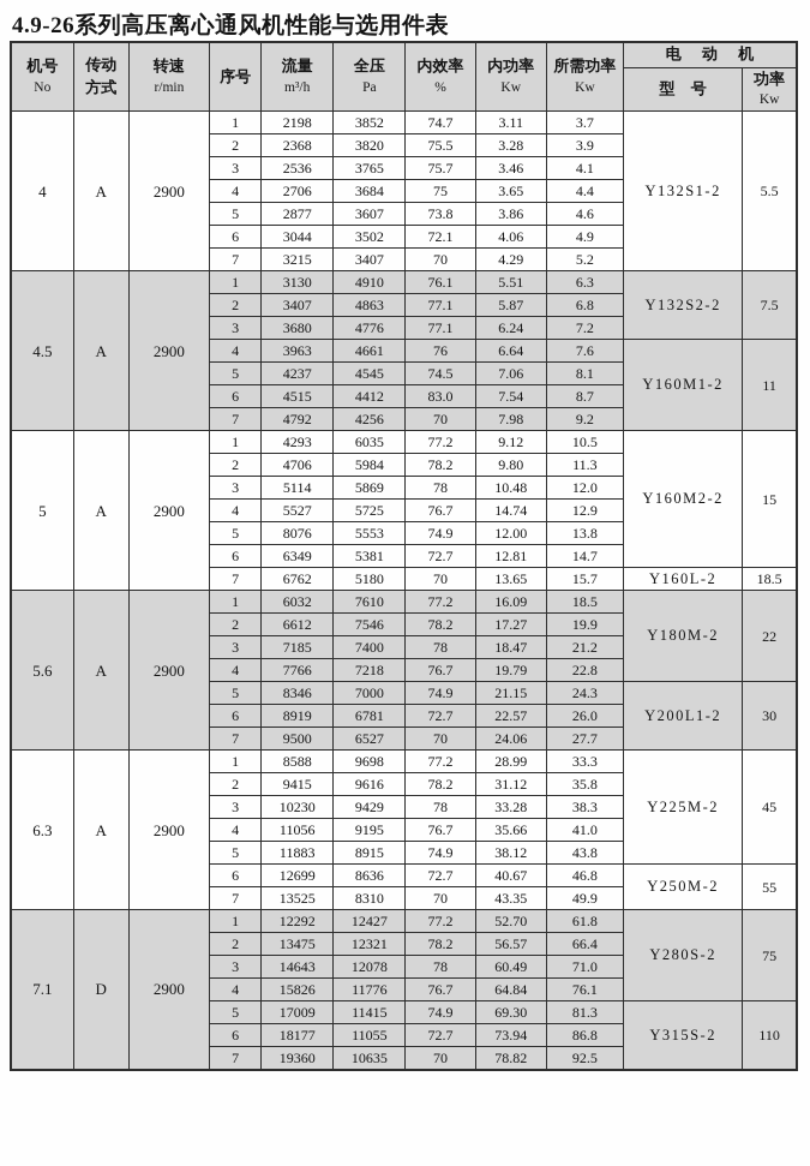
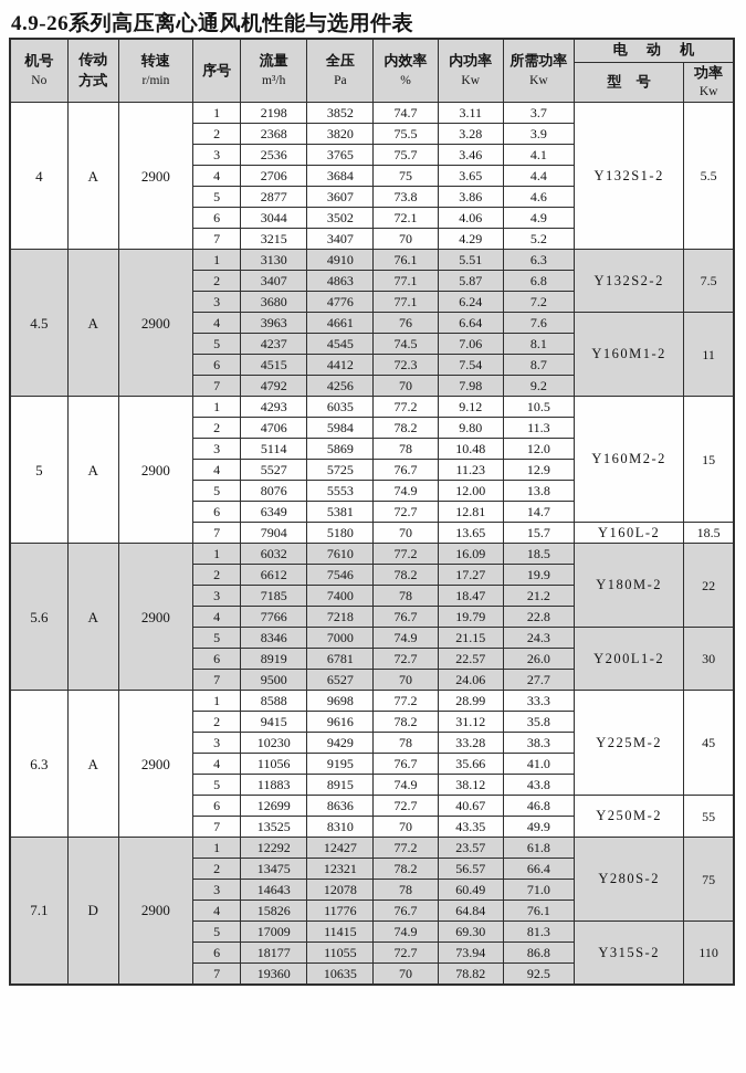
  4.9-26系列高压离心通风机性能与选用件表
  机号 No	传动 方式	转速 r/min	序号	流量 m³/h	全压 Pa	内效率 %	内功率 Kw	所需功率 Kw	电 动 机
  型 号	功率 Kw
  4	A	2900	1	2198	3852	74.7	3.11	3.7	Y132S1-2	5.5
  2	2368	3820	75.5	3.28	3.9
  3	2536	3765	75.7	3.46	4.1
  4	2706	3684	75	3.65	4.4
  5	2877	3607	73.8	3.86	4.6
  6	3044	3502	72.1	4.06	4.9
  7	3215	3407	70	4.29	5.2
  4.5	A	2900	1	3130	4910	76.1	5.51	6.3	Y132S2-2	7.5
  2	3407	4863	77.1	5.87	6.8
  3	3680	4776	77.1	6.24	7.2
  4	3963	4661	76	6.64	7.6	Y160M1-2	11
  5	4237	4545	74.5	7.06	8.1
- 6	4515	4412	83.0	7.54	8.7
+ 6	4515	4412	72.3	7.54	8.7
  7	4792	4256	70	7.98	9.2
  5	A	2900	1	4293	6035	77.2	9.12	10.5	Y160M2-2	15
  2	4706	5984	78.2	9.80	11.3
  3	5114	5869	78	10.48	12.0
- 4	5527	5725	76.7	14.74	12.9
+ 4	5527	5725	76.7	11.23	12.9
  5	8076	5553	74.9	12.00	13.8
  6	6349	5381	72.7	12.81	14.7
- 7	6762	5180	70	13.65	15.7	Y160L-2	18.5
+ 7	7904	5180	70	13.65	15.7	Y160L-2	18.5
  5.6	A	2900	1	6032	7610	77.2	16.09	18.5	Y180M-2	22
  2	6612	7546	78.2	17.27	19.9
  3	7185	7400	78	18.47	21.2
  4	7766	7218	76.7	19.79	22.8
  5	8346	7000	74.9	21.15	24.3	Y200L1-2	30
  6	8919	6781	72.7	22.57	26.0
  7	9500	6527	70	24.06	27.7
  6.3	A	2900	1	8588	9698	77.2	28.99	33.3	Y225M-2	45
  2	9415	9616	78.2	31.12	35.8
  3	10230	9429	78	33.28	38.3
  4	11056	9195	76.7	35.66	41.0
  5	11883	8915	74.9	38.12	43.8
  6	12699	8636	72.7	40.67	46.8	Y250M-2	55
  7	13525	8310	70	43.35	49.9
- 7.1	D	2900	1	12292	12427	77.2	52.70	61.8	Y280S-2	75
+ 7.1	D	2900	1	12292	12427	77.2	23.57	61.8	Y280S-2	75
  2	13475	12321	78.2	56.57	66.4
  3	14643	12078	78	60.49	71.0
  4	15826	11776	76.7	64.84	76.1
  5	17009	11415	74.9	69.30	81.3	Y315S-2	110
  6	18177	11055	72.7	73.94	86.8
  7	19360	10635	70	78.82	92.5
